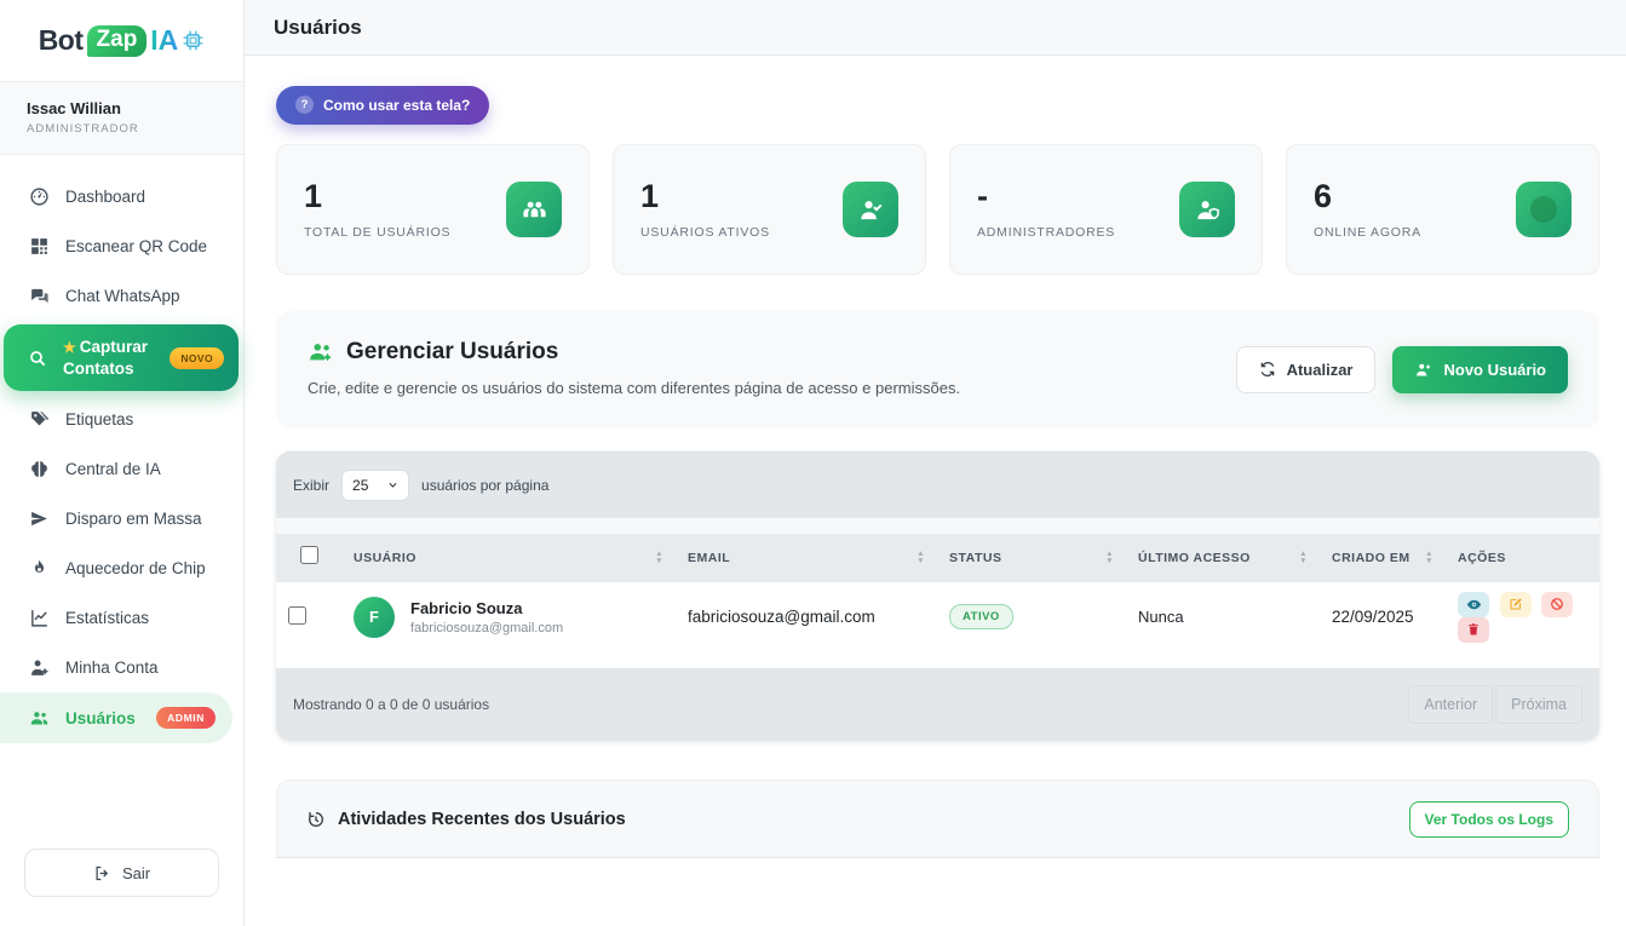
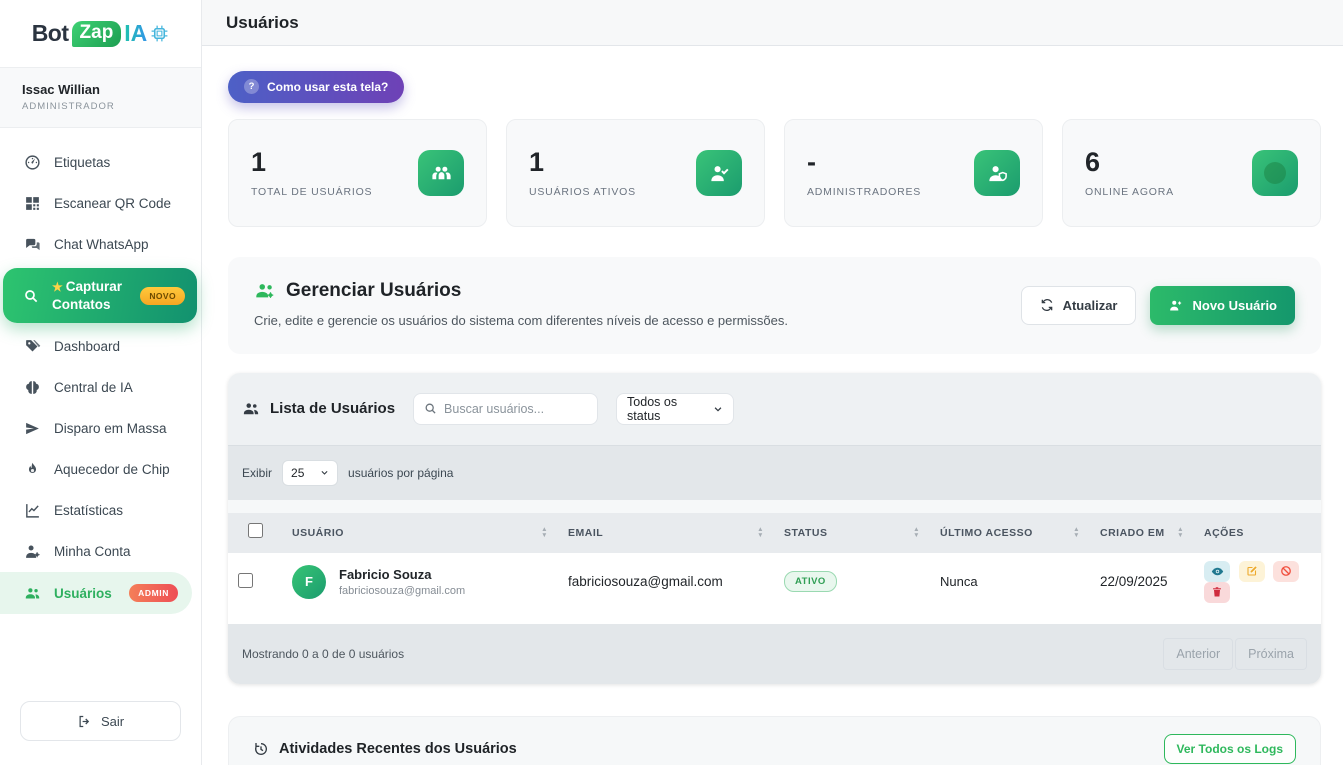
  Bot
  Zap
  IA
  Issac Willian
  ADMINISTRADOR
- Dashboard
+ Etiquetas
  Escanear QR Code
  Chat WhatsApp
  ★ Capturar Contatos
  NOVO
- Etiquetas
+ Dashboard
  Central de IA
  Disparo em Massa
  Aquecedor de Chip
  Estatísticas
  Minha Conta
  Usuários
  ADMIN
  Sair
  Usuários
  ?
  Como usar esta tela?
  1
  TOTAL DE USUÁRIOS
  1
  USUÁRIOS ATIVOS
  -
  ADMINISTRADORES
  6
  ONLINE AGORA
  Gerenciar Usuários
- Crie, edite e gerencie os usuários do sistema com diferentes página de acesso e permissões.
+ Crie, edite e gerencie os usuários do sistema com diferentes níveis de acesso e permissões.
  Atualizar
  Novo Usuário
+ Lista de Usuários
+ Buscar usuários...
+ Todos os status
  Exibir
  25
  usuários por página
  	USUÁRIO	EMAIL	STATUS	ÚLTIMO ACESSO	CRIADO EM	AÇÕES
  	F Fabricio Souza fabriciosouza@gmail.com	fabriciosouza@gmail.com	ATIVO	Nunca	22/09/2025
  Mostrando 0 a 0 de 0 usuários
  Anterior
  Próxima
  Atividades Recentes dos Usuários
  Ver Todos os Logs
